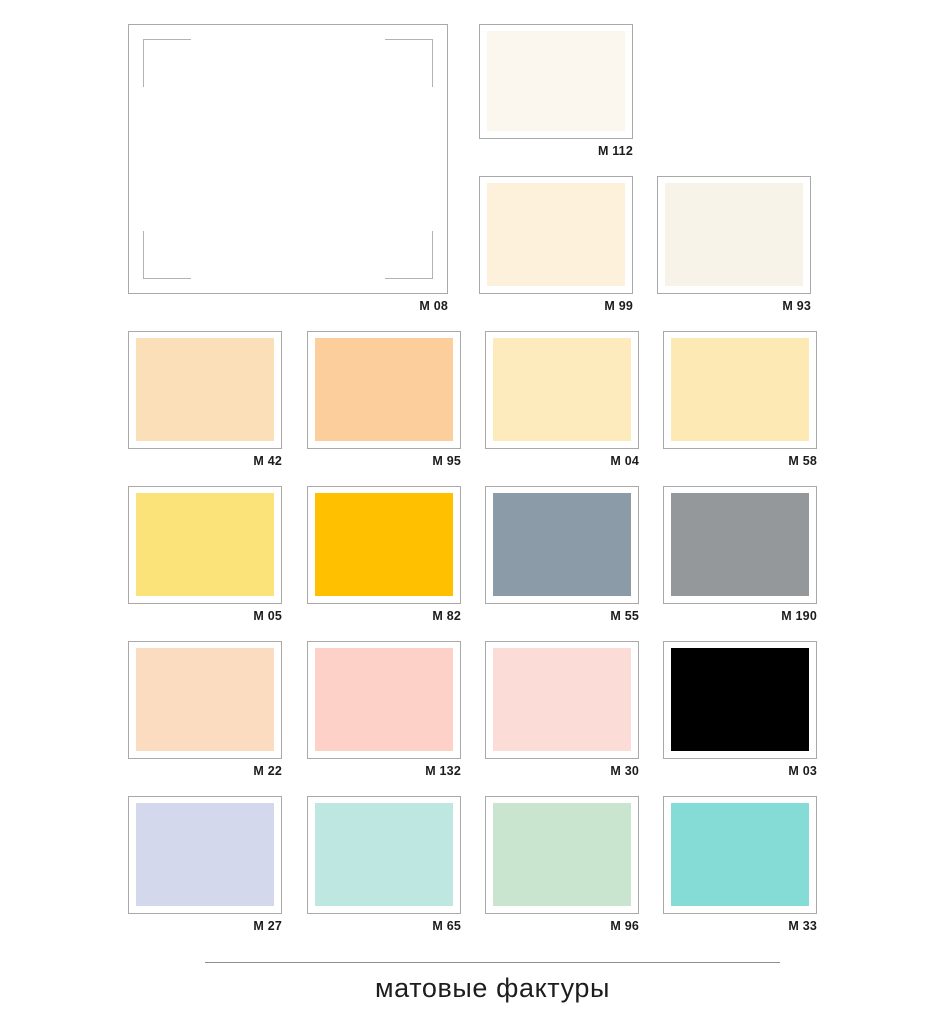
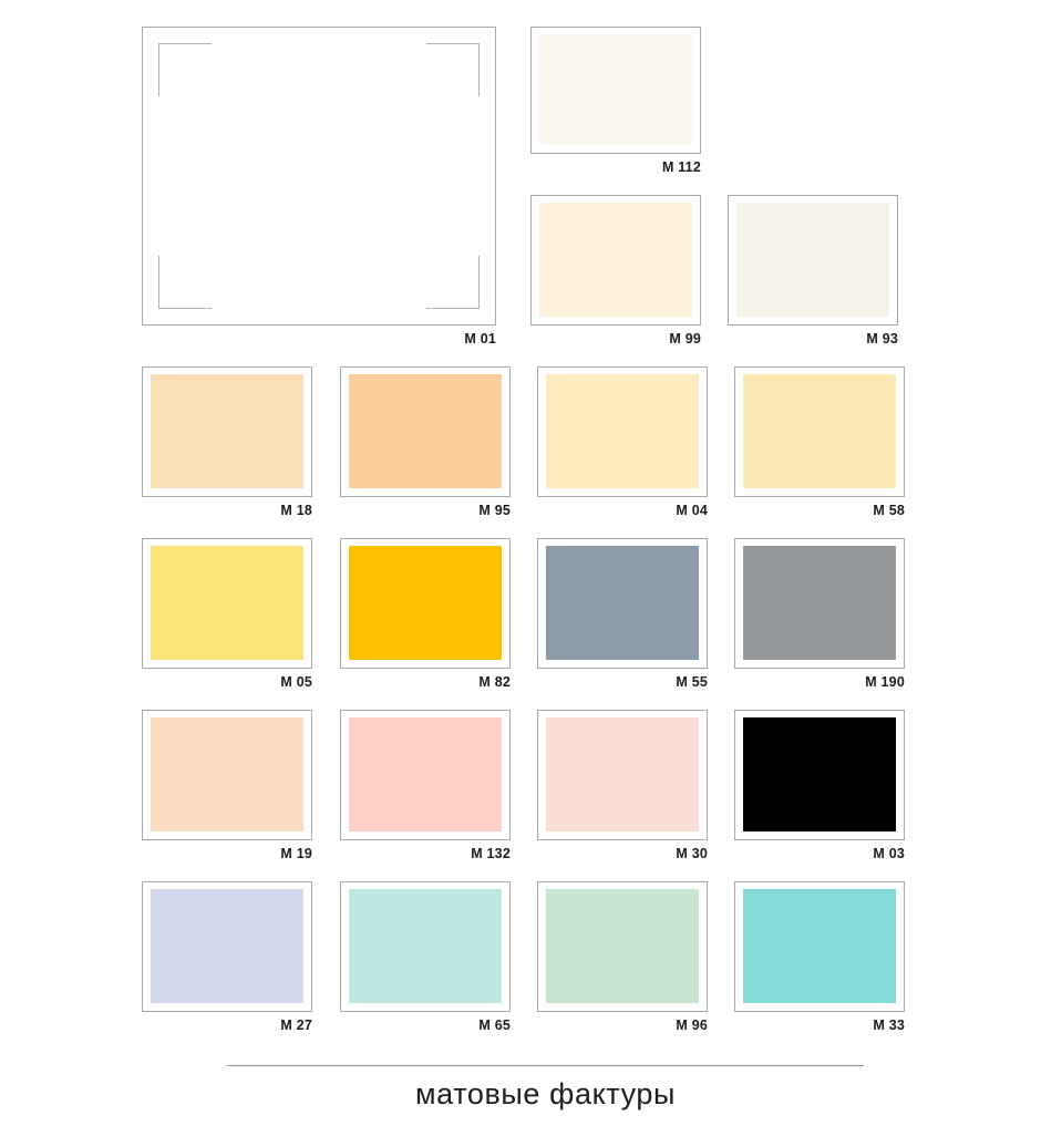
- M 08
+ M 01
  M 112
  M 99
  M 93
- M 42
+ M 18
  M 95
  M 04
  M 58
  M 05
  M 82
  M 55
  M 190
- M 22
+ M 19
  M 132
  M 30
  M 03
  M 27
  M 65
  M 96
  M 33
  матовые фактуры
